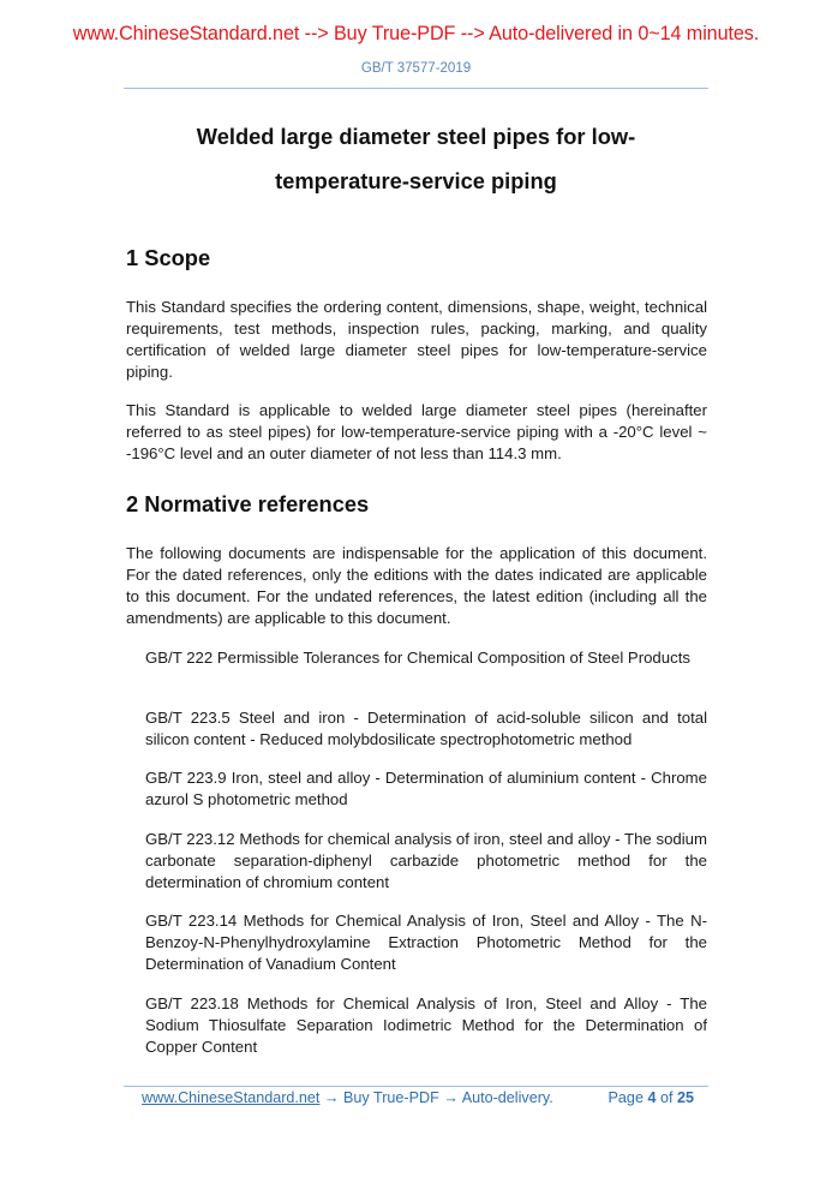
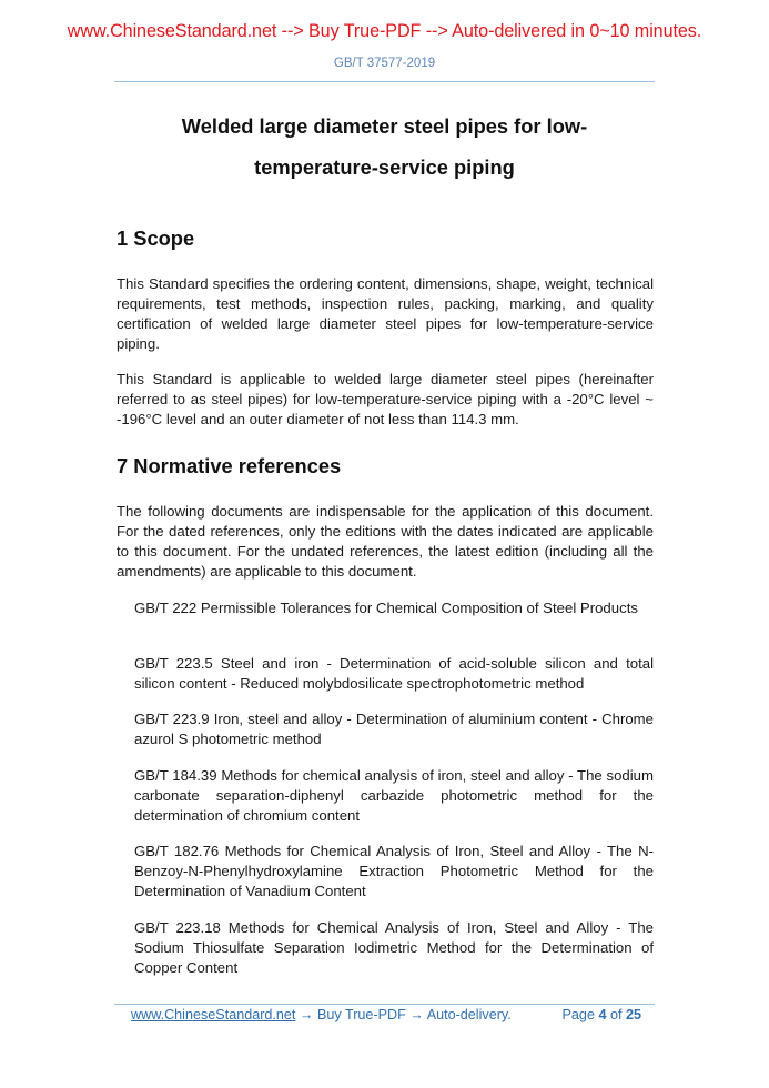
- www.ChineseStandard.net --> Buy True-PDF --> Auto-delivered in 0~14 minutes.
+ www.ChineseStandard.net --> Buy True-PDF --> Auto-delivered in 0~10 minutes.
  GB/T 37577-2019
  Welded large diameter steel pipes for low-
  temperature-service piping
  1 Scope
  This Standard specifies the ordering content, dimensions, shape, weight, technical requirements, test methods, inspection rules, packing, marking, and quality certification of welded large diameter steel pipes for low-temperature-service piping.
  This Standard is applicable to welded large diameter steel pipes (hereinafter referred to as steel pipes) for low-temperature-service piping with a -20°C level ~ -196°C level and an outer diameter of not less than 114.3 mm.
- 2 Normative references
+ 7 Normative references
  The following documents are indispensable for the application of this document. For the dated references, only the editions with the dates indicated are applicable to this document. For the undated references, the latest edition (including all the amendments) are applicable to this document.
  GB/T 222 Permissible Tolerances for Chemical Composition of Steel Products
  GB/T 223.5 Steel and iron - Determination of acid-soluble silicon and total silicon content - Reduced molybdosilicate spectrophotometric method
  GB/T 223.9 Iron, steel and alloy - Determination of aluminium content - Chrome azurol S photometric method
- GB/T 223.12 Methods for chemical analysis of iron, steel and alloy - The sodium carbonate separation-diphenyl carbazide photometric method for the determination of chromium content
+ GB/T 184.39 Methods for chemical analysis of iron, steel and alloy - The sodium carbonate separation-diphenyl carbazide photometric method for the determination of chromium content
- GB/T 223.14 Methods for Chemical Analysis of Iron, Steel and Alloy - The N-Benzoy-N-Phenylhydroxylamine Extraction Photometric Method for the Determination of Vanadium Content
+ GB/T 182.76 Methods for Chemical Analysis of Iron, Steel and Alloy - The N-Benzoy-N-Phenylhydroxylamine Extraction Photometric Method for the Determination of Vanadium Content
  GB/T 223.18 Methods for Chemical Analysis of Iron, Steel and Alloy - The Sodium Thiosulfate Separation Iodimetric Method for the Determination of Copper Content
  www.ChineseStandard.net → Buy True-PDF → Auto-delivery.
  Page 4 of 25
